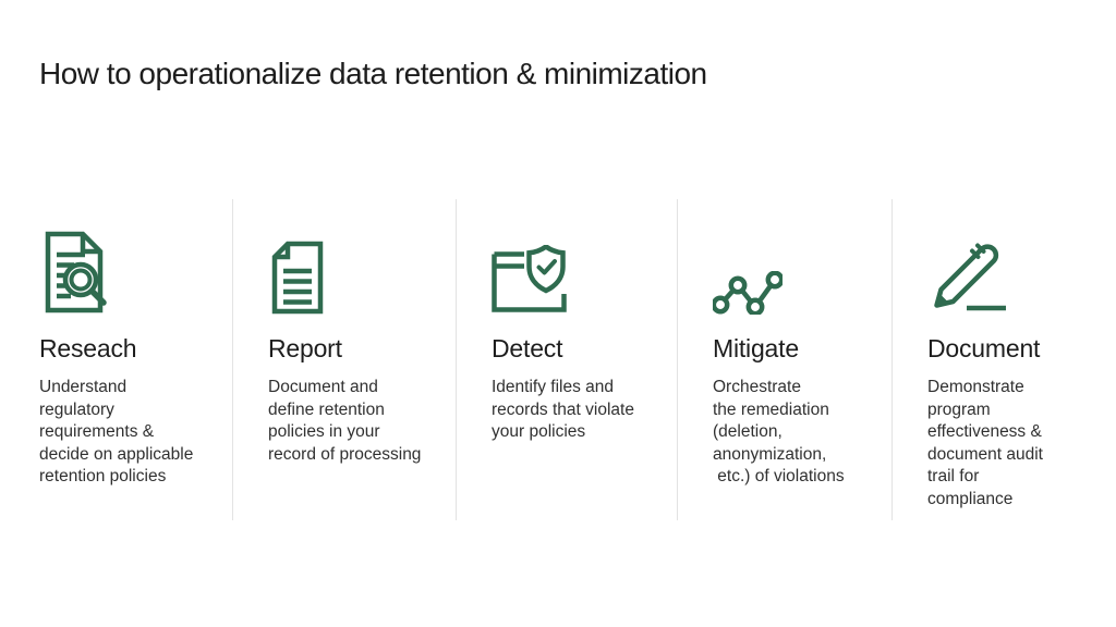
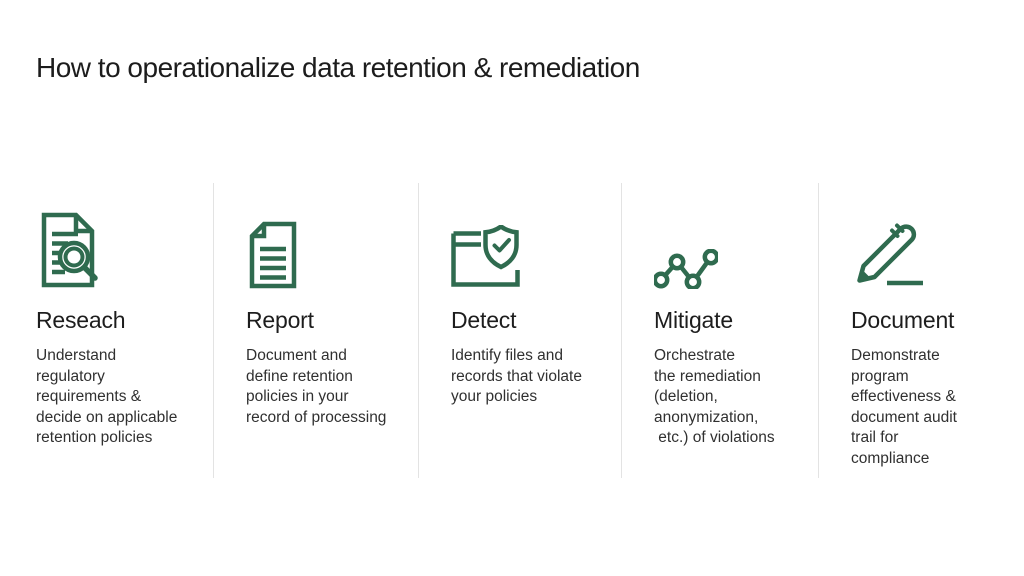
- How to operationalize data retention & minimization
+ How to operationalize data retention & remediation
  Reseach
  Understand
  regulatory
  requirements &
  decide on applicable
  retention policies
  Report
  Document and
  define retention
  policies in your
  record of processing
  Detect
  Identify files and
  records that violate
  your policies
  Mitigate
  Orchestrate
  the remediation
  (deletion,
  anonymization,
  etc.) of violations
  Document
  Demonstrate
  program
  effectiveness &
  document audit
  trail for compliance
